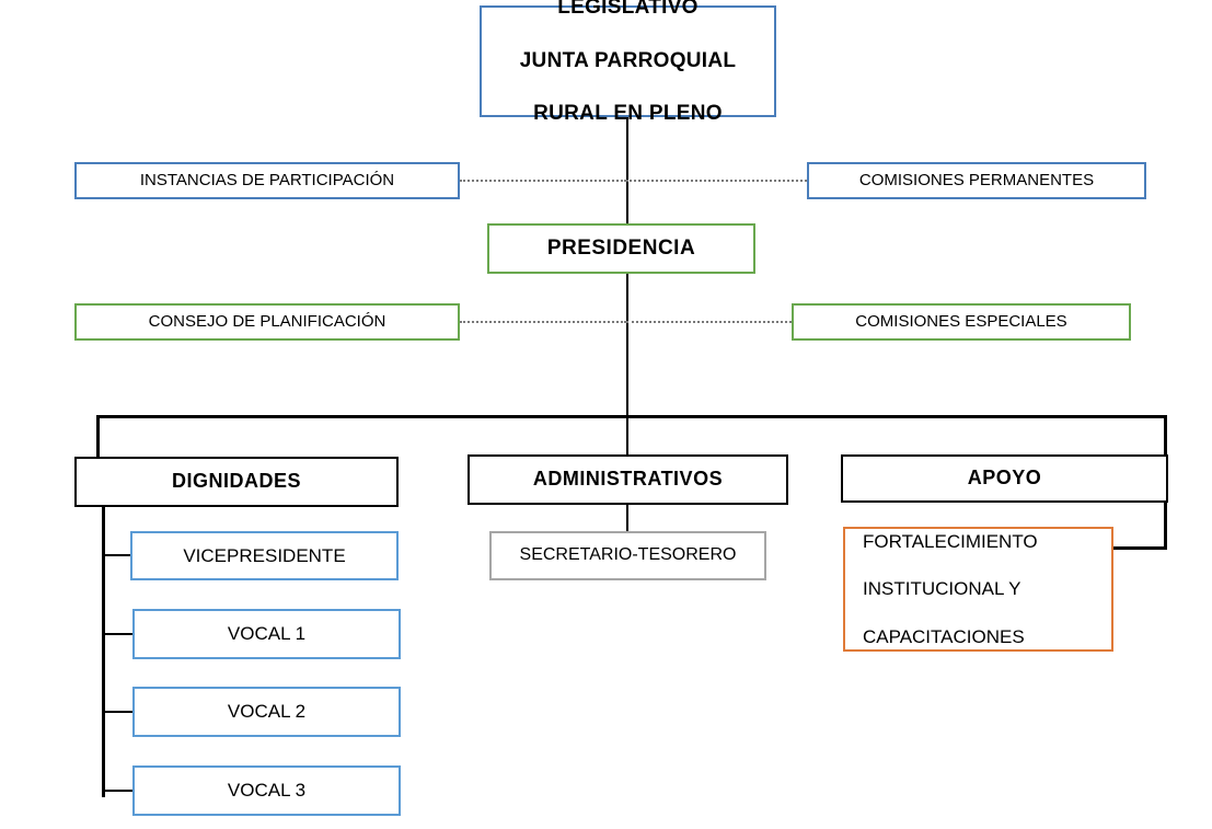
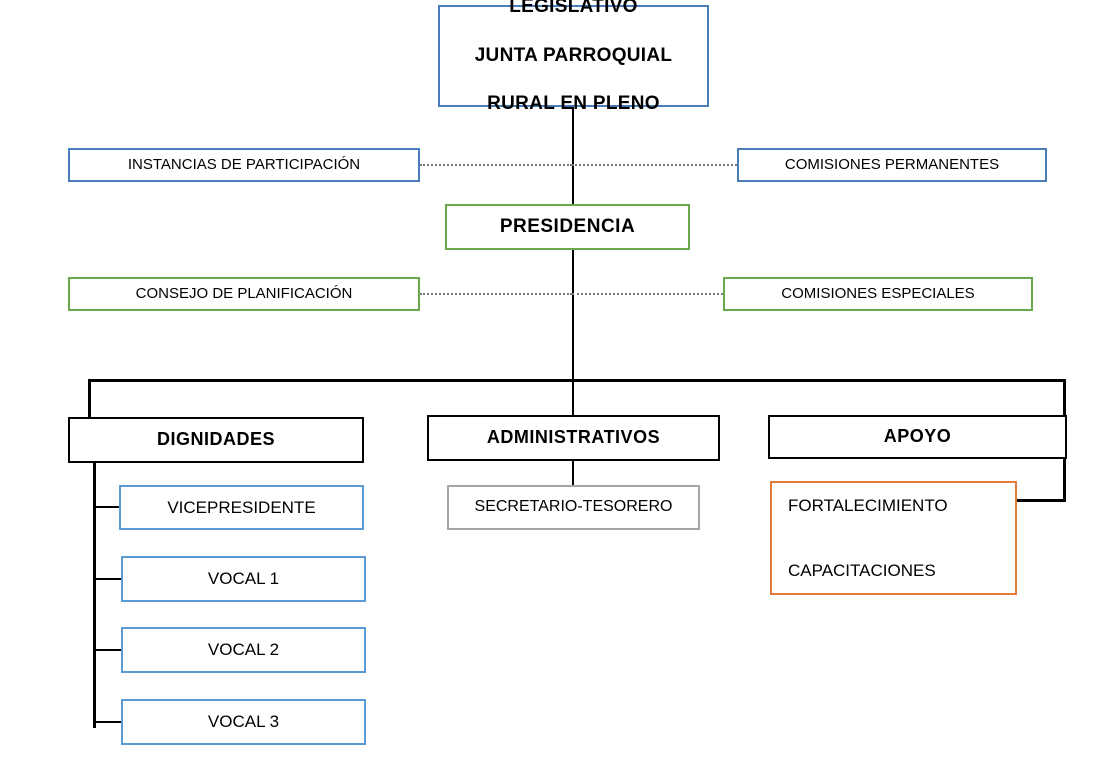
  LEGISLATIVO
  JUNTA PARROQUIAL
  RURAL EN PLENO
  INSTANCIAS DE PARTICIPACIÓN
  COMISIONES PERMANENTES
  PRESIDENCIA
  CONSEJO DE PLANIFICACIÓN
  COMISIONES ESPECIALES
  DIGNIDADES
  ADMINISTRATIVOS
  APOYO
  VICEPRESIDENTE
  VOCAL 1
  VOCAL 2
  VOCAL 3
  SECRETARIO-TESORERO
  FORTALECIMIENTO
- INSTITUCIONAL Y
  CAPACITACIONES
